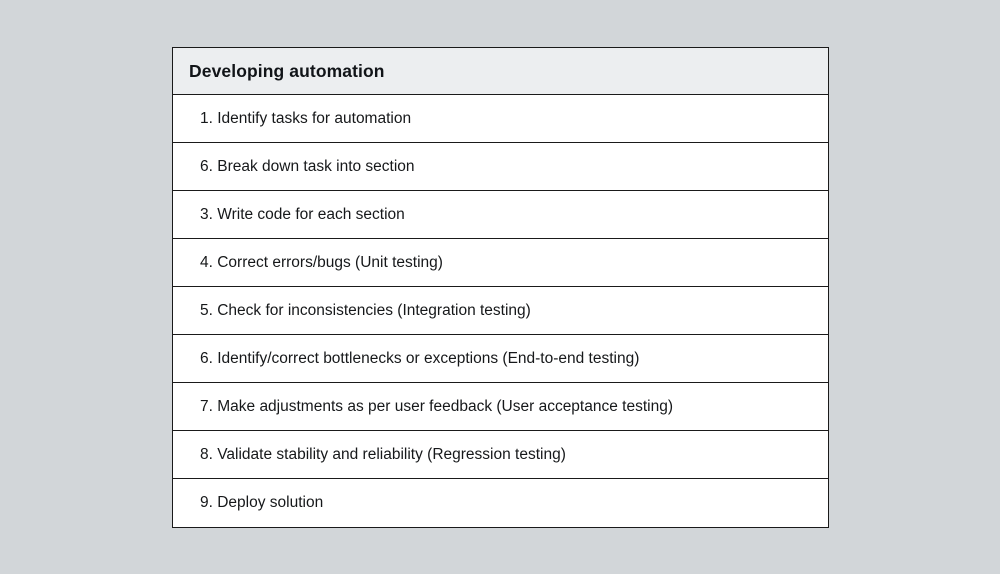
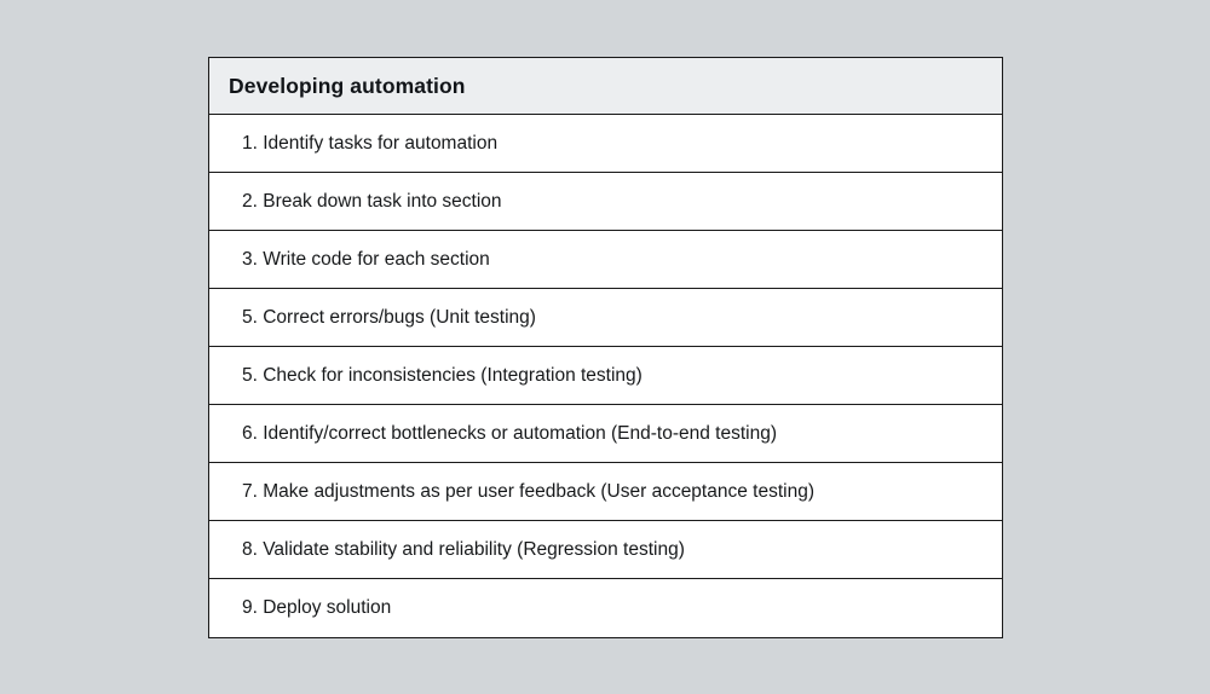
  Developing automation
  1. Identify tasks for automation
- 6. Break down task into section
+ 2. Break down task into section
  3. Write code for each section
- 4. Correct errors/bugs (Unit testing)
+ 5. Correct errors/bugs (Unit testing)
  5. Check for inconsistencies (Integration testing)
- 6. Identify/correct bottlenecks or exceptions (End-to-end testing)
+ 6. Identify/correct bottlenecks or automation (End-to-end testing)
  7. Make adjustments as per user feedback (User acceptance testing)
  8. Validate stability and reliability (Regression testing)
  9. Deploy solution
